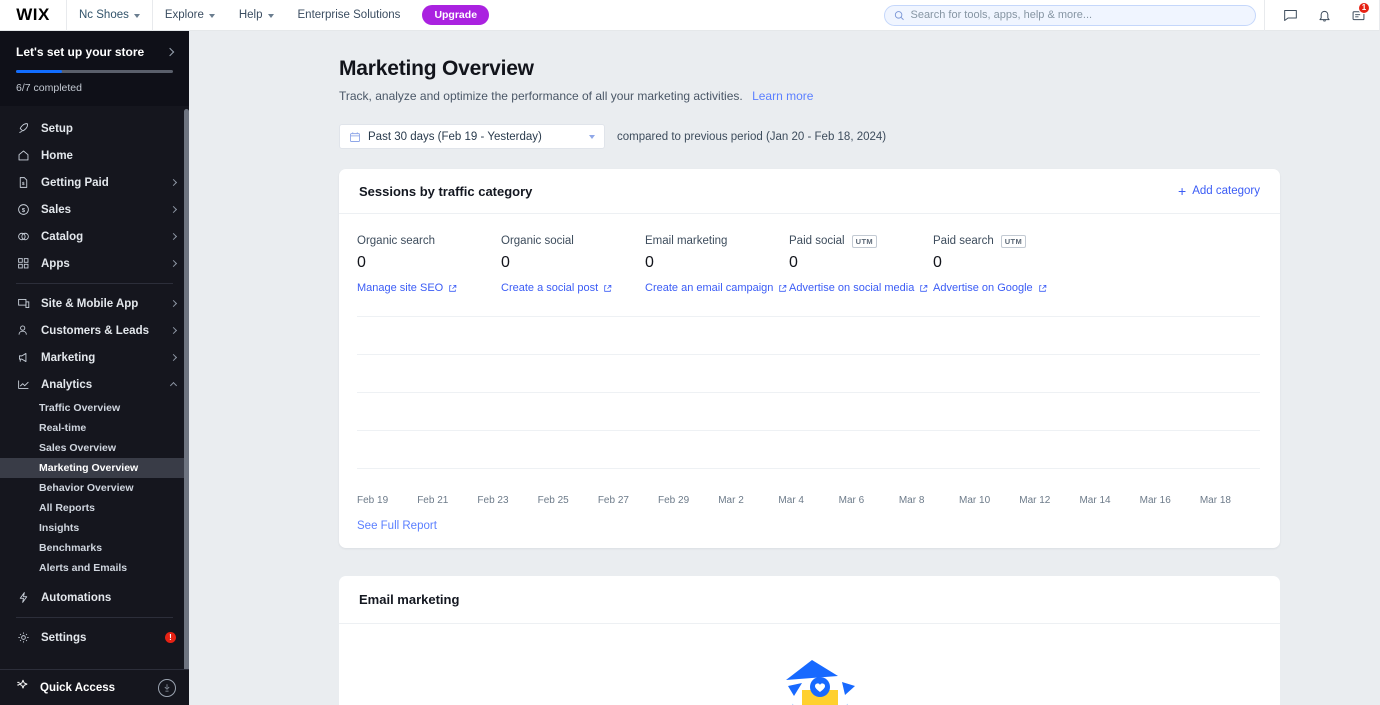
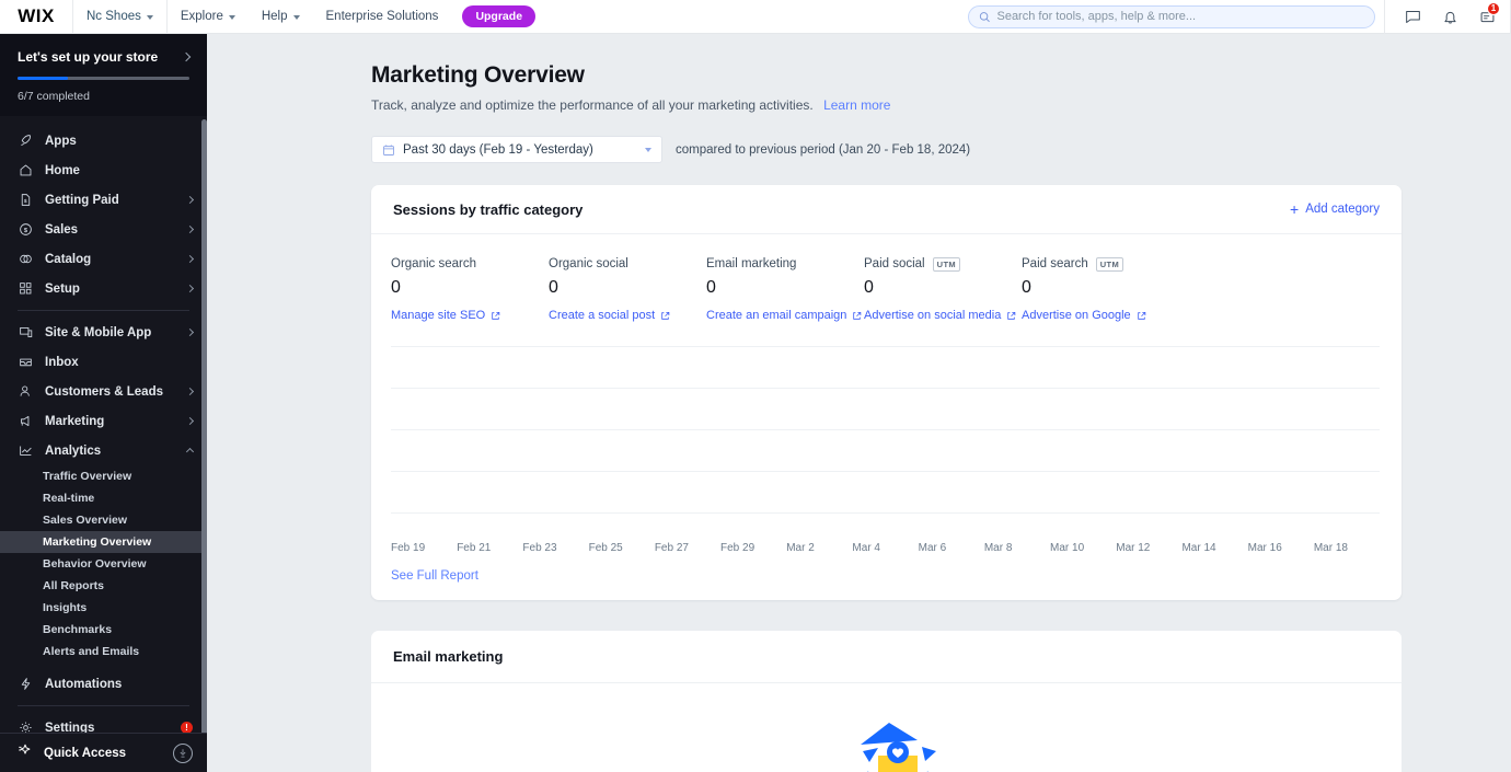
  WIX
  Nc Shoes
  Explore
  Help
  Enterprise Solutions
  Upgrade
  Search for tools, apps, help & more...
  1
  Let's set up your store
  6/7 completed
- Setup
+ Apps
  Home
  Getting Paid
  Sales
  Catalog
- Apps
+ Setup
  Site & Mobile App
+ Inbox
  Customers & Leads
  Marketing
  Analytics
  Traffic Overview
  Real-time
  Sales Overview
  Marketing Overview
  Behavior Overview
  All Reports
  Insights
  Benchmarks
  Alerts and Emails
  Automations
  Settings
  !
  Quick Access
  Marketing Overview
  Track, analyze and optimize the performance of all your marketing activities. Learn more
  Past 30 days (Feb 19 - Yesterday)
  compared to previous period (Jan 20 - Feb 18, 2024)
  Sessions by traffic category
  +
  Add category
  Organic search
  0
  Manage site SEO
  Organic social
  0
  Create a social post
  Email marketing
  0
  Create an email campaign
  Paid social
  UTM
  0
  Advertise on social media
  Paid search
  UTM
  0
  Advertise on Google
  Feb 19
  Feb 21
  Feb 23
  Feb 25
  Feb 27
  Feb 29
  Mar 2
  Mar 4
  Mar 6
  Mar 8
  Mar 10
  Mar 12
  Mar 14
  Mar 16
  Mar 18
  See Full Report
  Email marketing
